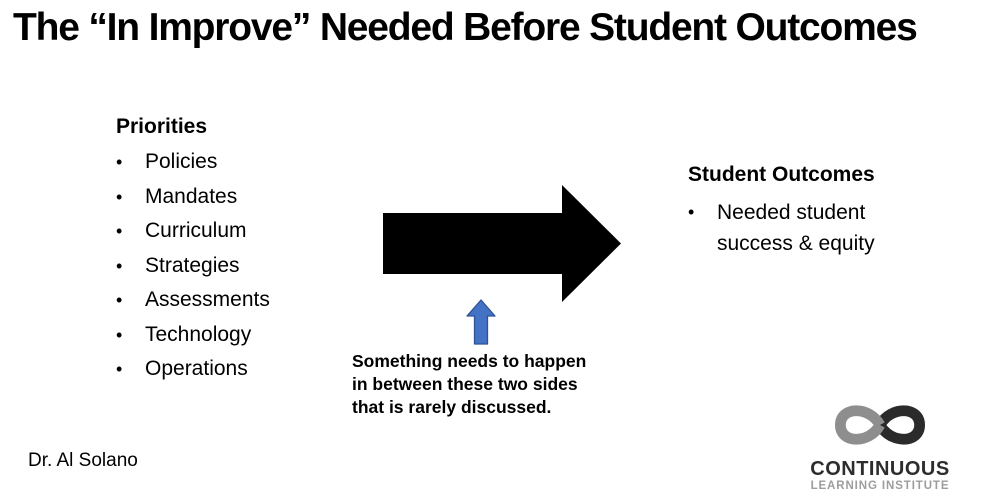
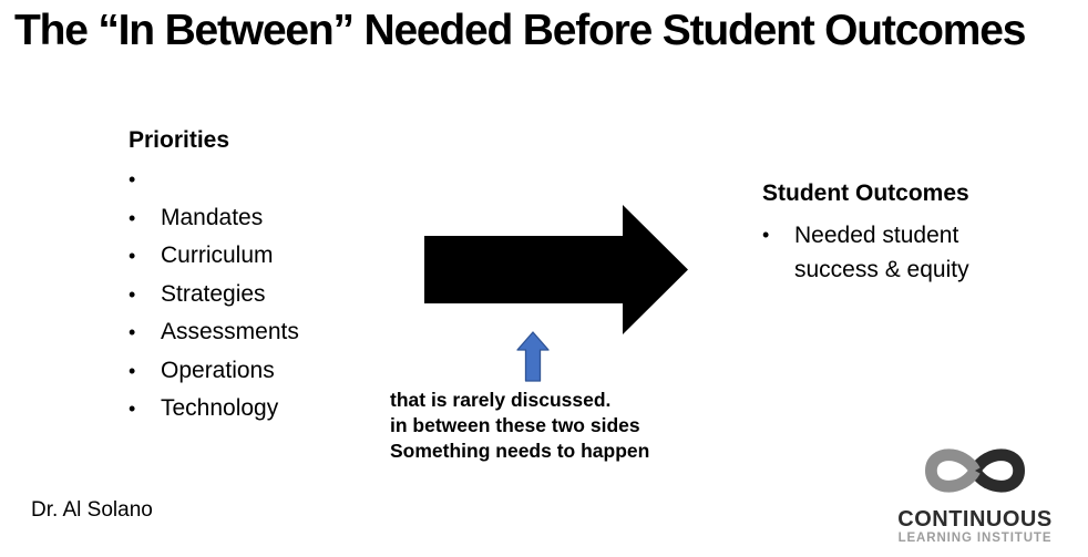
- The “In Improve” Needed Before Student Outcomes
+ The “In Between” Needed Before Student Outcomes
  Priorities
  •
- Policies
  •
  Mandates
  •
  Curriculum
  •
  Strategies
  •
  Assessments
  •
- Technology
+ Operations
  •
- Operations
+ Technology
- Something needs to happen
+ that is rarely discussed.
  in between these two sides
- that is rarely discussed.
+ Something needs to happen
  Student Outcomes
  •
  Needed student success & equity
  Dr. Al Solano
  CONTINUOUS
  LEARNING INSTITUTE
